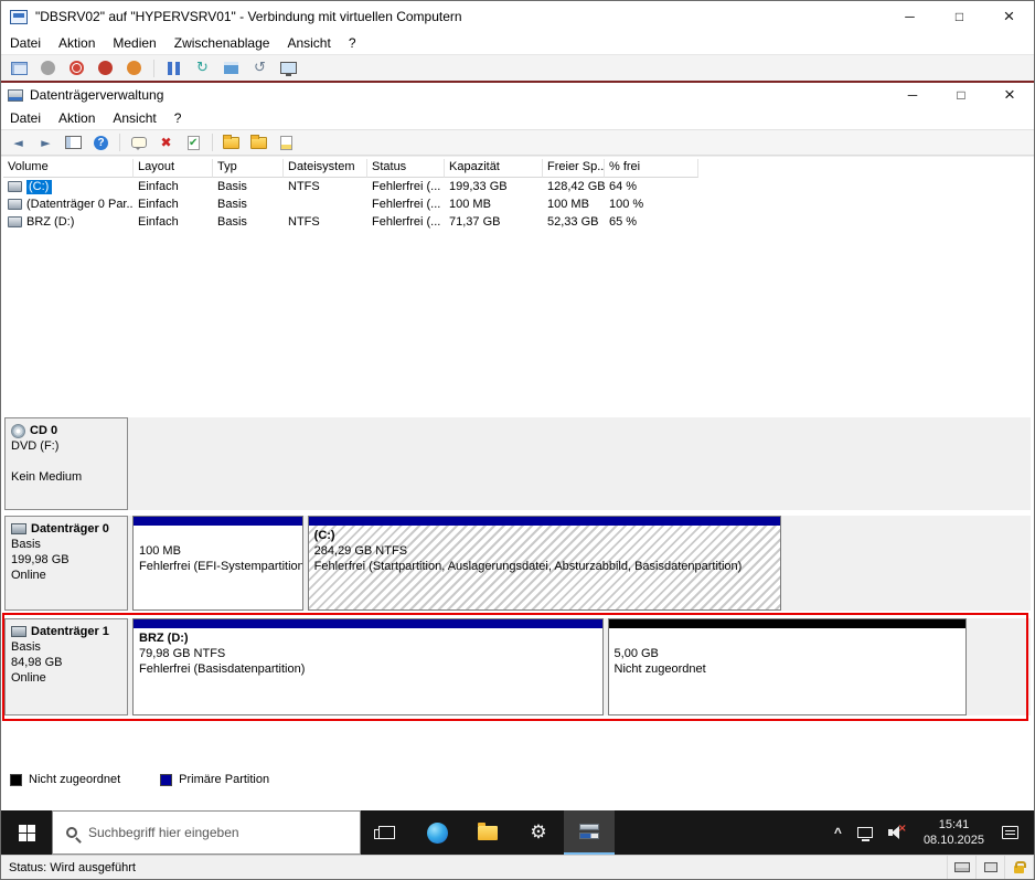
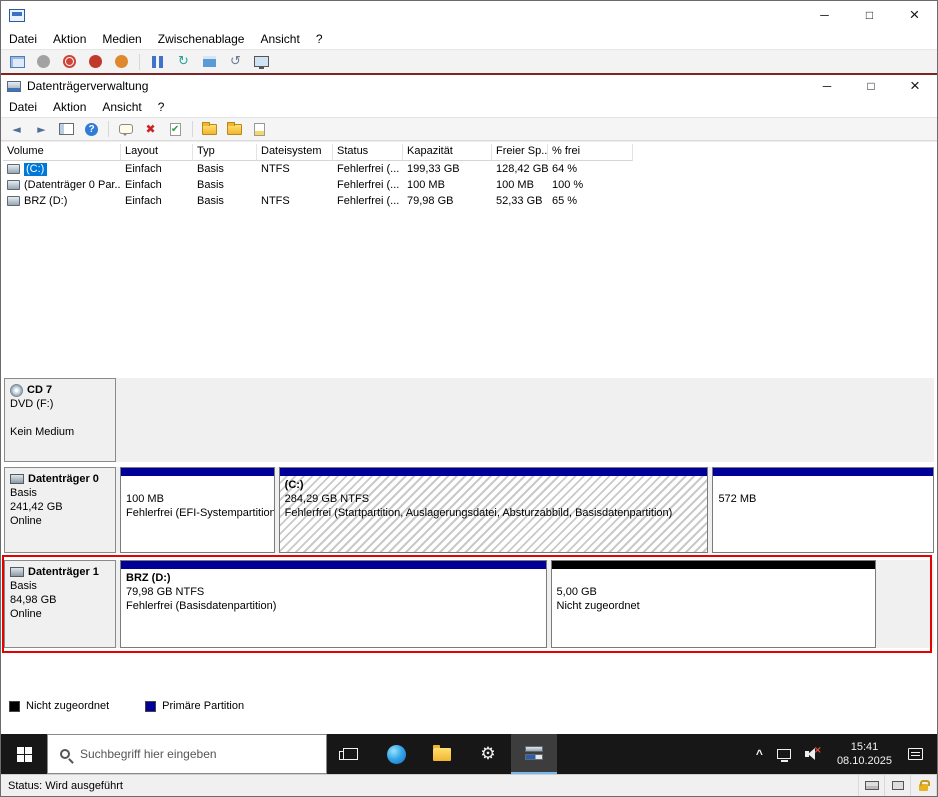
- "DBSRV02" auf "HYPERVSRV01" - Verbindung mit virtuellen Computern
  ─
  □
  ×
  Datei
  Aktion
  Medien
  Zwischenablage
  Ansicht
  ?
  ↻
  ↺
  Datenträgerverwaltung
  ─
  □
  ×
  Datei
  Aktion
  Ansicht
  ?
  ◄
  ►
  ?
  ✖
  Volume
  Layout
  Typ
  Dateisystem
  Status
  Kapazität
  Freier Sp..
  % frei
  (C:)
  Einfach
  Basis
  NTFS
  Fehlerfrei (...
  199,33 GB
  128,42 GB
  64 %
  (Datenträger 0 Par..
  Einfach
  Basis
  Fehlerfrei (...
  100 MB
  100 MB
  100 %
  BRZ (D:)
  Einfach
  Basis
  NTFS
  Fehlerfrei (...
- 71,37 GB
+ 79,98 GB
  52,33 GB
  65 %
- CD 0
+ CD 7
  DVD (F:)
  Kein Medium
  Datenträger 0
  Basis
- 199,98 GB
+ 241,42 GB
  Online
  100 MB
  Fehlerfrei (EFI-Systempartition
  (C:)
  284,29 GB NTFS
  Fehlerfrei (Startpartition, Auslagerungsdatei, Absturzabbild, Basisdatenpartition)
+ 572 MB
  Datenträger 1
  Basis
  84,98 GB
  Online
  BRZ (D:)
  79,98 GB NTFS
  Fehlerfrei (Basisdatenpartition)
  5,00 GB
  Nicht zugeordnet
  Nicht zugeordnet
  Primäre Partition
  Suchbegriff hier eingeben
  ⚙
  ^
  ×
  15:41
  08.10.2025
  Status: Wird ausgeführt
